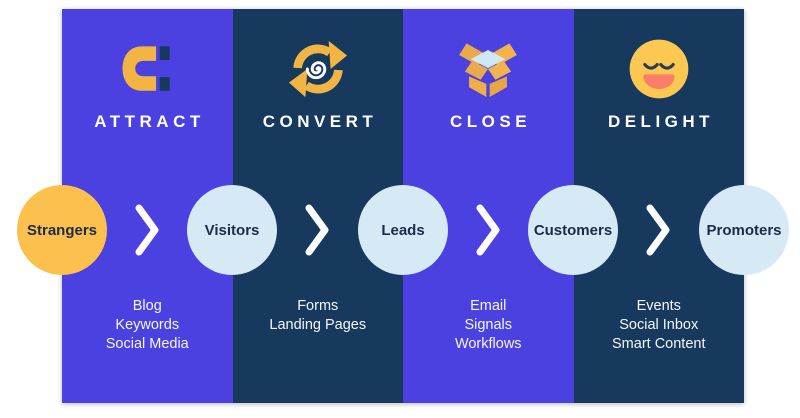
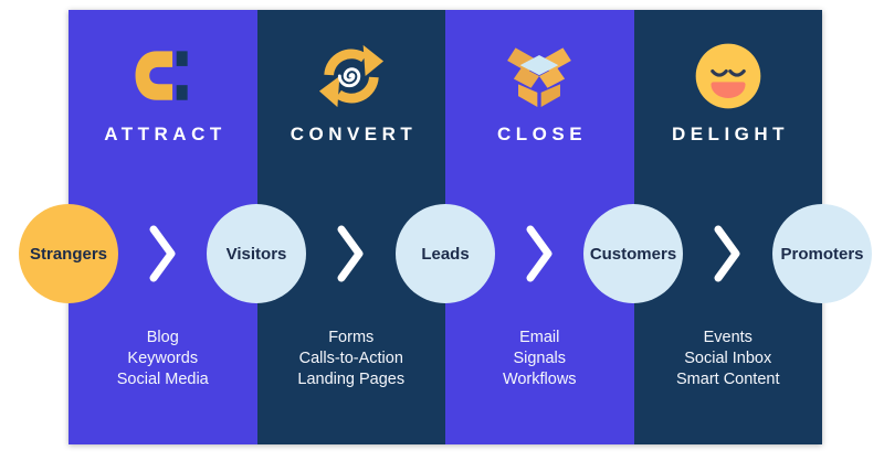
  ATTRACT
  Blog
  Keywords
  Social Media
  CONVERT
  Forms
+ Calls-to-Action
  Landing Pages
  CLOSE
  Email
  Signals
  Workflows
  DELIGHT
  Events
  Social Inbox
  Smart Content
  Strangers
  Visitors
  Leads
  Customers
  Promoters
